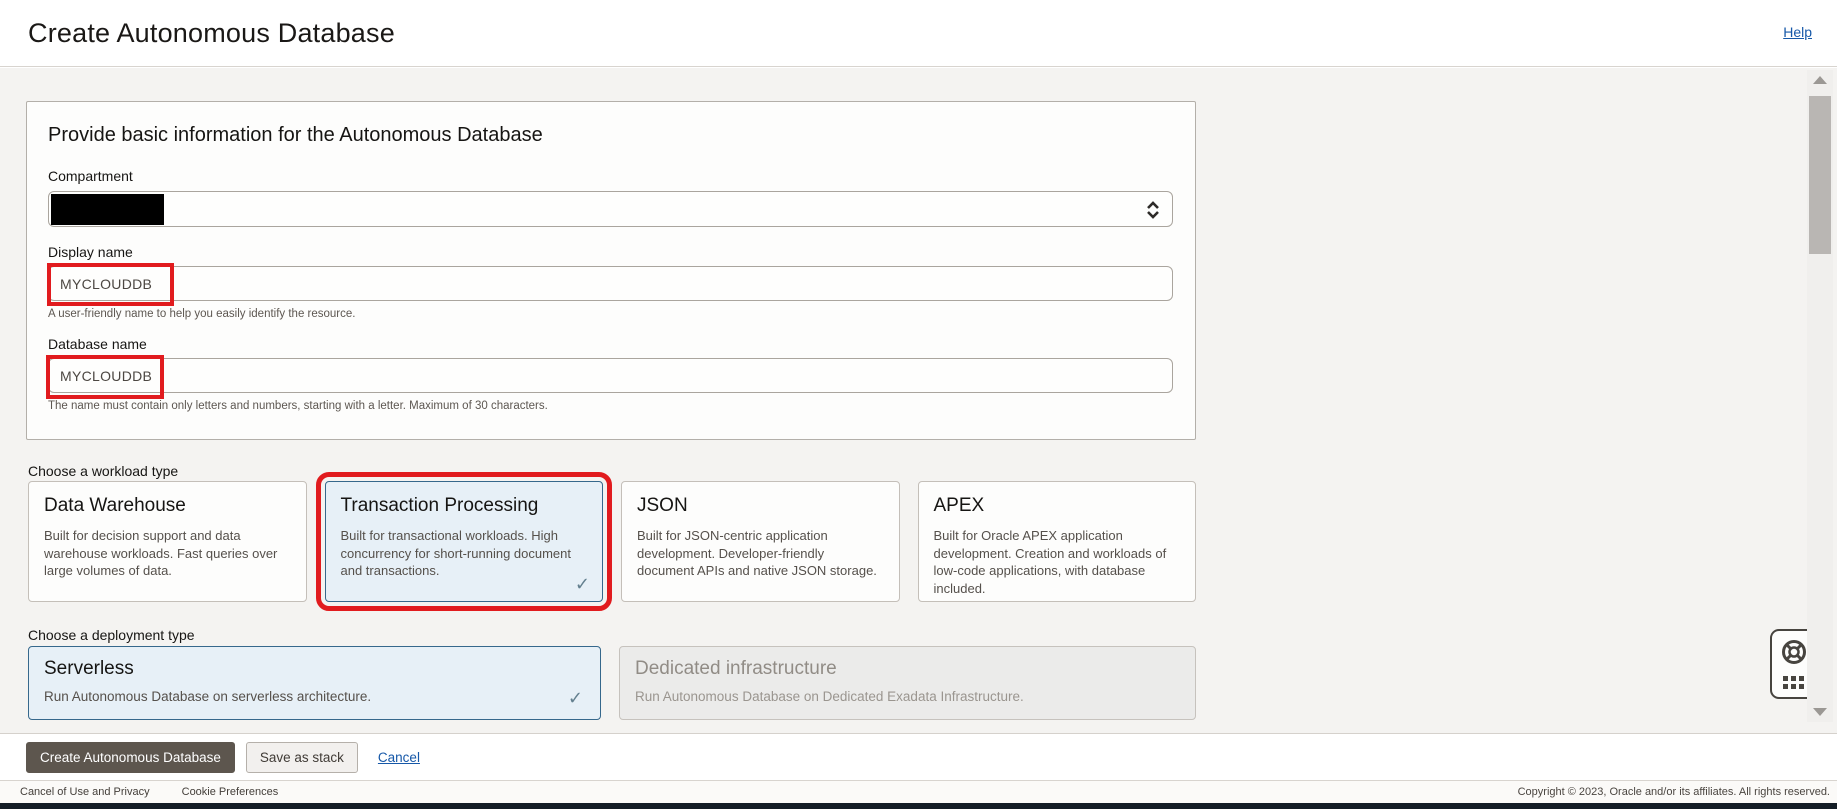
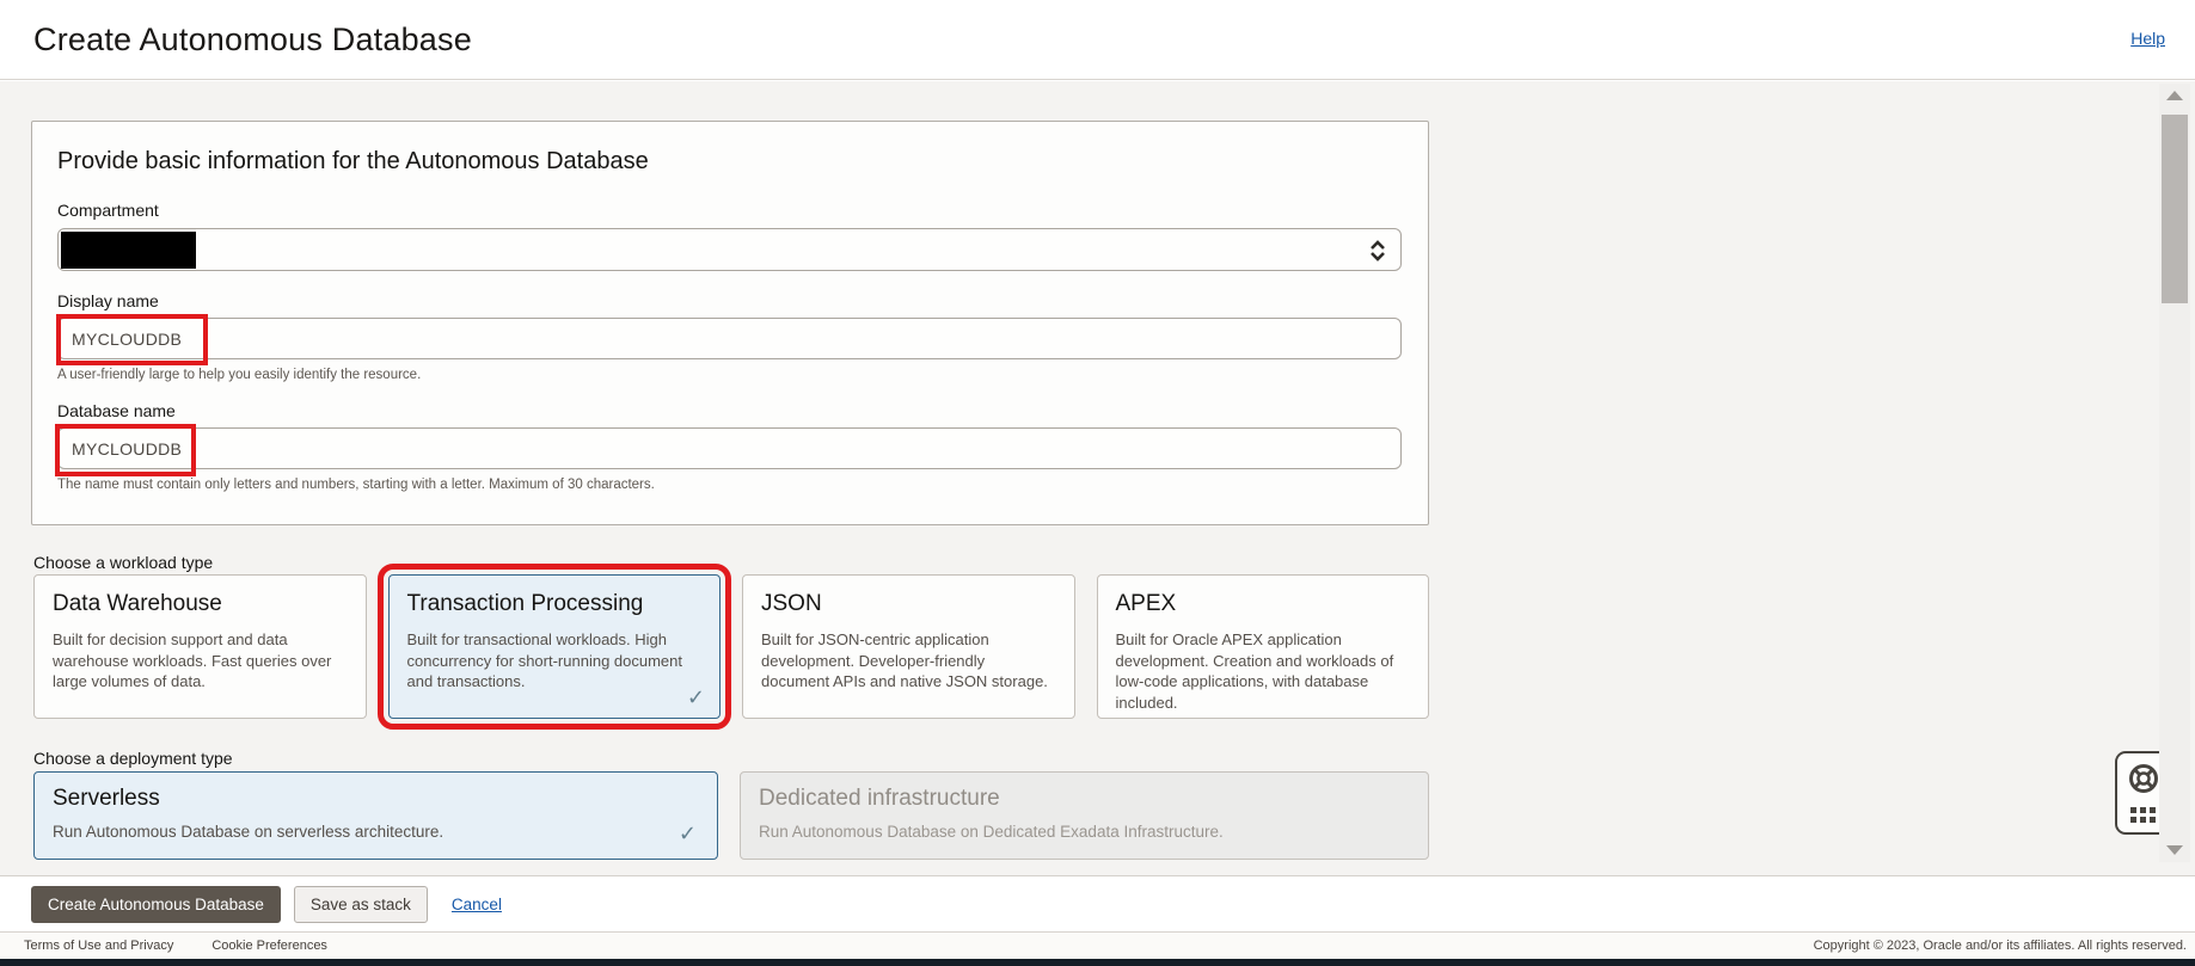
  Create Autonomous Database
  Help
  Provide basic information for the Autonomous Database
  Compartment
  Display name
  MYCLOUDDB
- A user-friendly name to help you easily identify the resource.
+ A user-friendly large to help you easily identify the resource.
  Database name
  MYCLOUDDB
  The name must contain only letters and numbers, starting with a letter. Maximum of 30 characters.
  Choose a workload type
  Data Warehouse
  Built for decision support and data warehouse workloads. Fast queries over large volumes of data.
  Transaction Processing
  Built for transactional workloads. High concurrency for short-running document and transactions.
  ✓
  JSON
  Built for JSON-centric application development. Developer-friendly document APIs and native JSON storage.
  APEX
  Built for Oracle APEX application development. Creation and workloads of low-code applications, with database included.
  Choose a deployment type
  Serverless
  Run Autonomous Database on serverless architecture.
  ✓
  Dedicated infrastructure
  Run Autonomous Database on Dedicated Exadata Infrastructure.
  Create Autonomous Database
  Save as stack
  Cancel
- Cancel of Use and Privacy
+ Terms of Use and Privacy
  Cookie Preferences
  Copyright © 2023, Oracle and/or its affiliates. All rights reserved.
